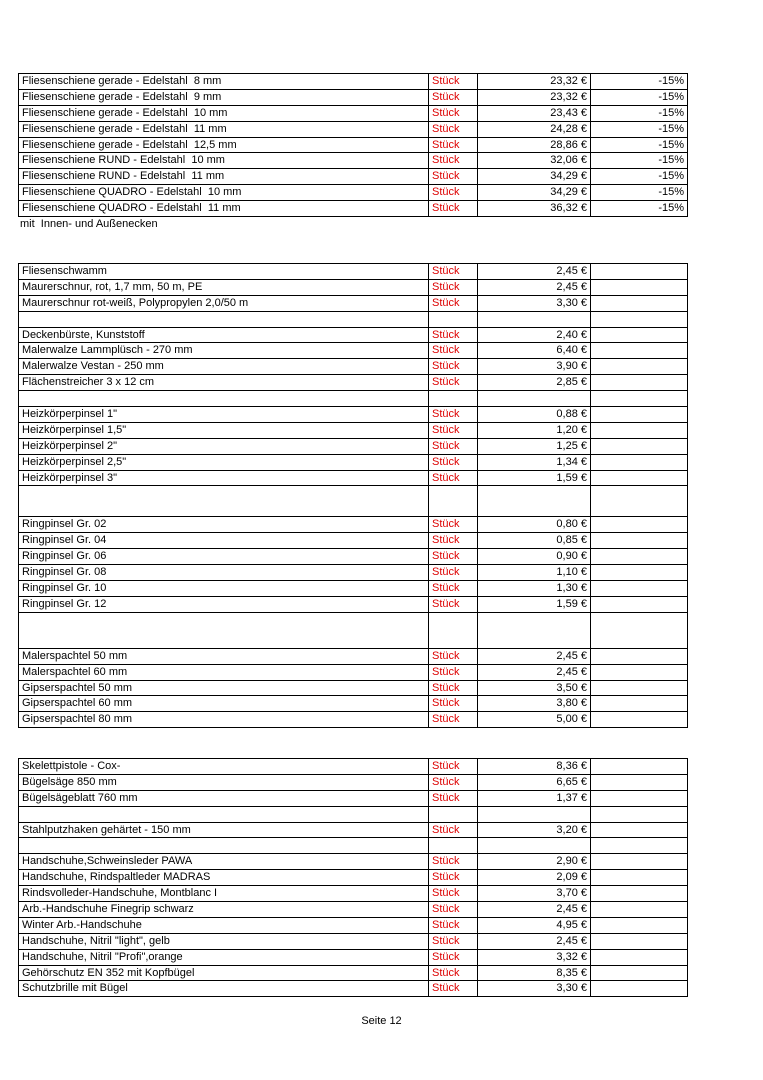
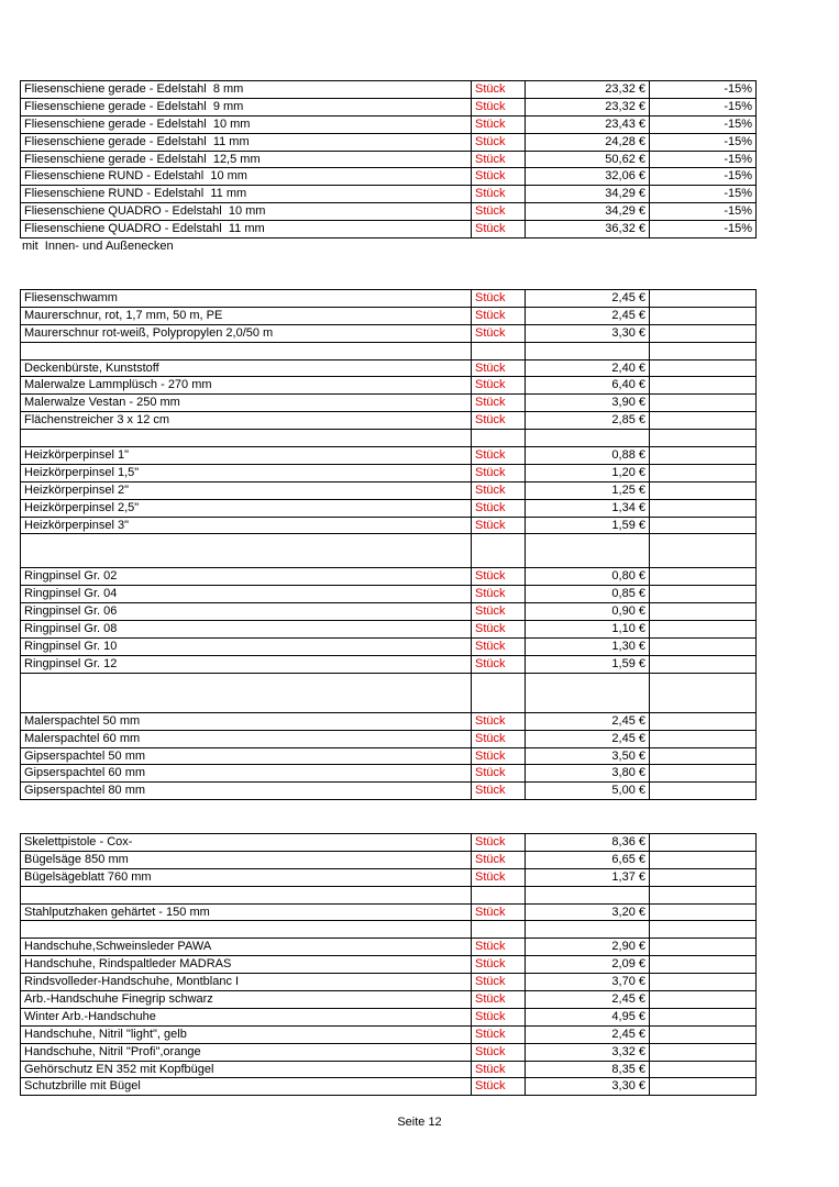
  Fliesenschiene gerade - Edelstahl 8 mm	Stück	23,32 €	-15%
  Fliesenschiene gerade - Edelstahl 9 mm	Stück	23,32 €	-15%
  Fliesenschiene gerade - Edelstahl 10 mm	Stück	23,43 €	-15%
  Fliesenschiene gerade - Edelstahl 11 mm	Stück	24,28 €	-15%
- Fliesenschiene gerade - Edelstahl 12,5 mm	Stück	28,86 €	-15%
+ Fliesenschiene gerade - Edelstahl 12,5 mm	Stück	50,62 €	-15%
  Fliesenschiene RUND - Edelstahl 10 mm	Stück	32,06 €	-15%
  Fliesenschiene RUND - Edelstahl 11 mm	Stück	34,29 €	-15%
  Fliesenschiene QUADRO - Edelstahl 10 mm	Stück	34,29 €	-15%
  Fliesenschiene QUADRO - Edelstahl 11 mm	Stück	36,32 €	-15%
  Fliesenschwamm	Stück	2,45 €
  Maurerschnur, rot, 1,7 mm, 50 m, PE	Stück	2,45 €
  Maurerschnur rot-weiß, Polypropylen 2,0/50 m	Stück	3,30 €
  Deckenbürste, Kunststoff	Stück	2,40 €
  Malerwalze Lammplüsch - 270 mm	Stück	6,40 €
  Malerwalze Vestan - 250 mm	Stück	3,90 €
  Flächenstreicher 3 x 12 cm	Stück	2,85 €
  Heizkörperpinsel 1"	Stück	0,88 €
  Heizkörperpinsel 1,5"	Stück	1,20 €
  Heizkörperpinsel 2"	Stück	1,25 €
  Heizkörperpinsel 2,5"	Stück	1,34 €
  Heizkörperpinsel 3"	Stück	1,59 €
  Ringpinsel Gr. 02	Stück	0,80 €
  Ringpinsel Gr. 04	Stück	0,85 €
  Ringpinsel Gr. 06	Stück	0,90 €
  Ringpinsel Gr. 08	Stück	1,10 €
  Ringpinsel Gr. 10	Stück	1,30 €
  Ringpinsel Gr. 12	Stück	1,59 €
  Malerspachtel 50 mm	Stück	2,45 €
  Malerspachtel 60 mm	Stück	2,45 €
  Gipserspachtel 50 mm	Stück	3,50 €
  Gipserspachtel 60 mm	Stück	3,80 €
  Gipserspachtel 80 mm	Stück	5,00 €
  Skelettpistole - Cox-	Stück	8,36 €
  Bügelsäge 850 mm	Stück	6,65 €
  Bügelsägeblatt 760 mm	Stück	1,37 €
  Stahlputzhaken gehärtet - 150 mm	Stück	3,20 €
  Handschuhe,Schweinsleder PAWA	Stück	2,90 €
  Handschuhe, Rindspaltleder MADRAS	Stück	2,09 €
  Rindsvolleder-Handschuhe, Montblanc I	Stück	3,70 €
  Arb.-Handschuhe Finegrip schwarz	Stück	2,45 €
  Winter Arb.-Handschuhe	Stück	4,95 €
  Handschuhe, Nitril "light", gelb	Stück	2,45 €
  Handschuhe, Nitril "Profi",orange	Stück	3,32 €
  Gehörschutz EN 352 mit Kopfbügel	Stück	8,35 €
  Schutzbrille mit Bügel	Stück	3,30 €
  mit Innen- und Außenecken
  Seite 12
